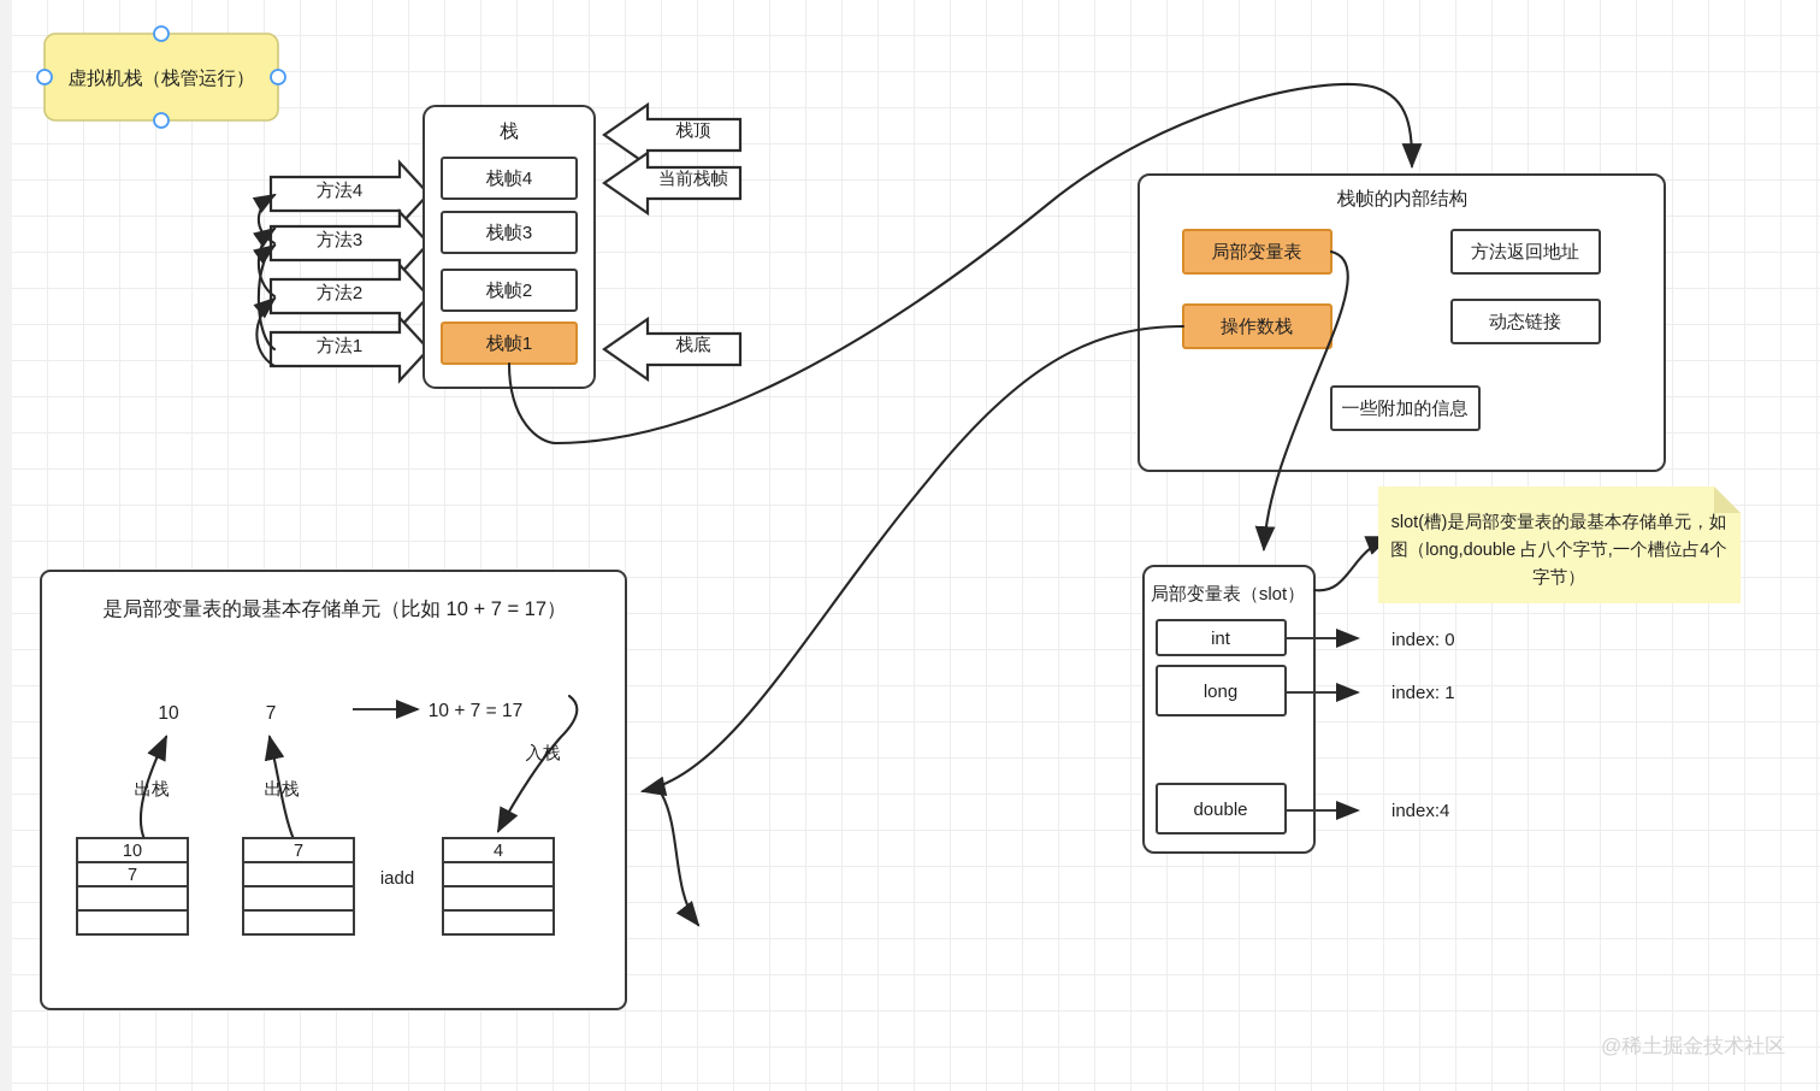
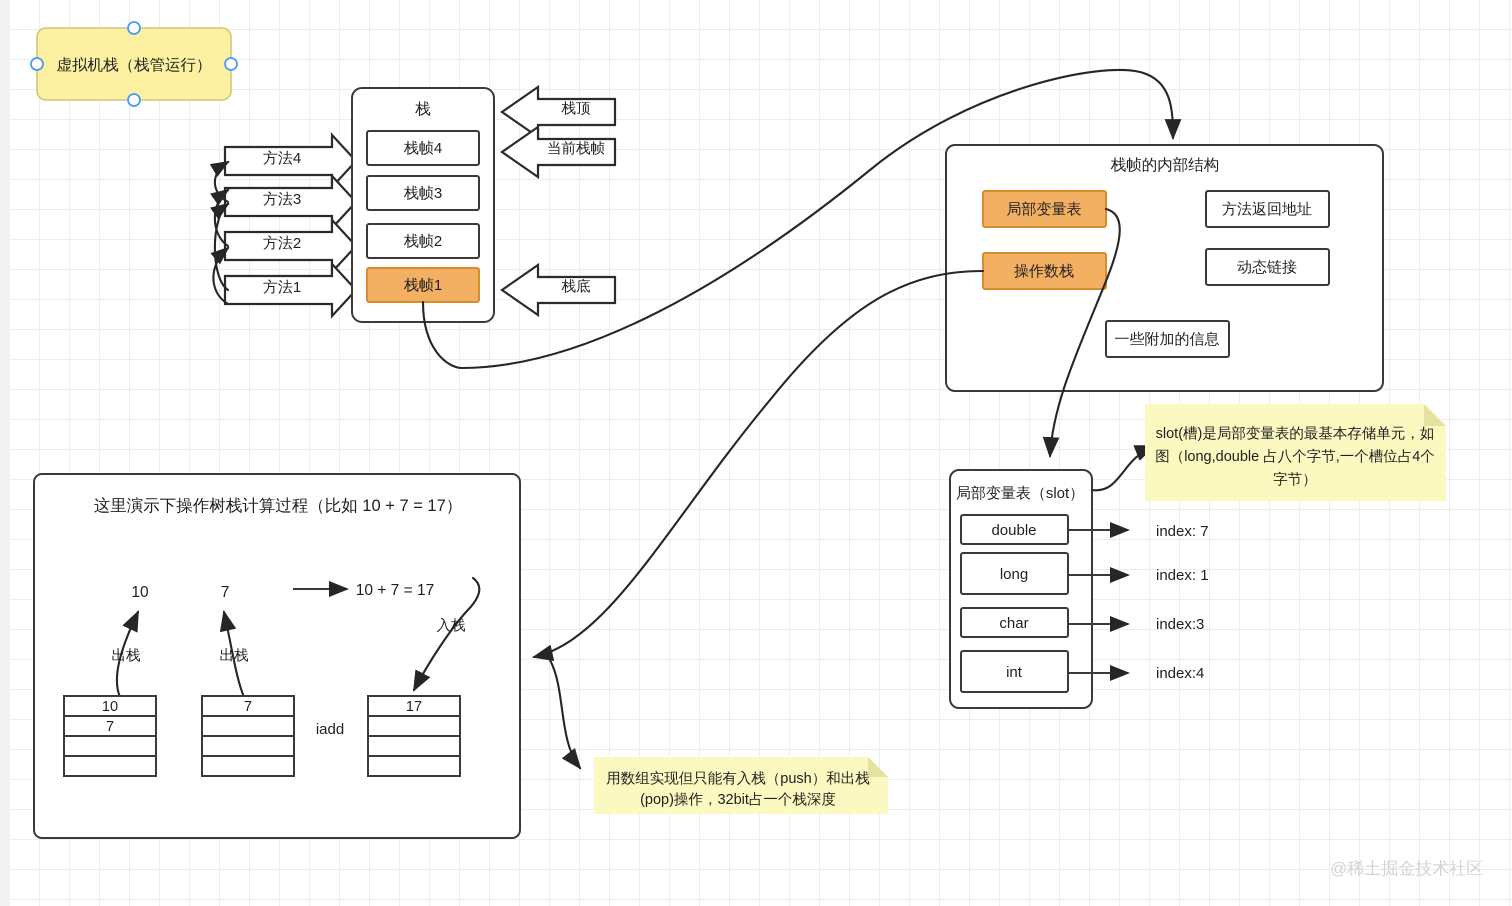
  虚拟机栈（栈管运行）
  方法4
  方法3
  方法2
  方法1
  栈
  栈帧4
  栈帧3
  栈帧2
  栈帧1
  栈顶
  当前栈帧
  栈底
  栈帧的内部结构
  局部变量表
  操作数栈
  方法返回地址
  动态链接
  一些附加的信息
  局部变量表（slot）
- int
+ double
- index: 0
+ index: 7
  long
  index: 1
+ char
+ index:3
- double
+ int
  index:4
  slot(槽)是局部变量表的最基本存储单元，如
  图（long,double 占八个字节,一个槽位占4个
  字节）
+ 用数组实现但只能有入栈（push）和出栈
+ (pop)操作，32bit占一个栈深度
- 是局部变量表的最基本存储单元（比如 10 + 7 = 17）
+ 这里演示下操作树栈计算过程（比如 10 + 7 = 17）
  10
  7
  10 + 7 = 17
  出栈
  出栈
  入栈
  iadd
  10
  7
  7
- 4
+ 17
  @稀土掘金技术社区
